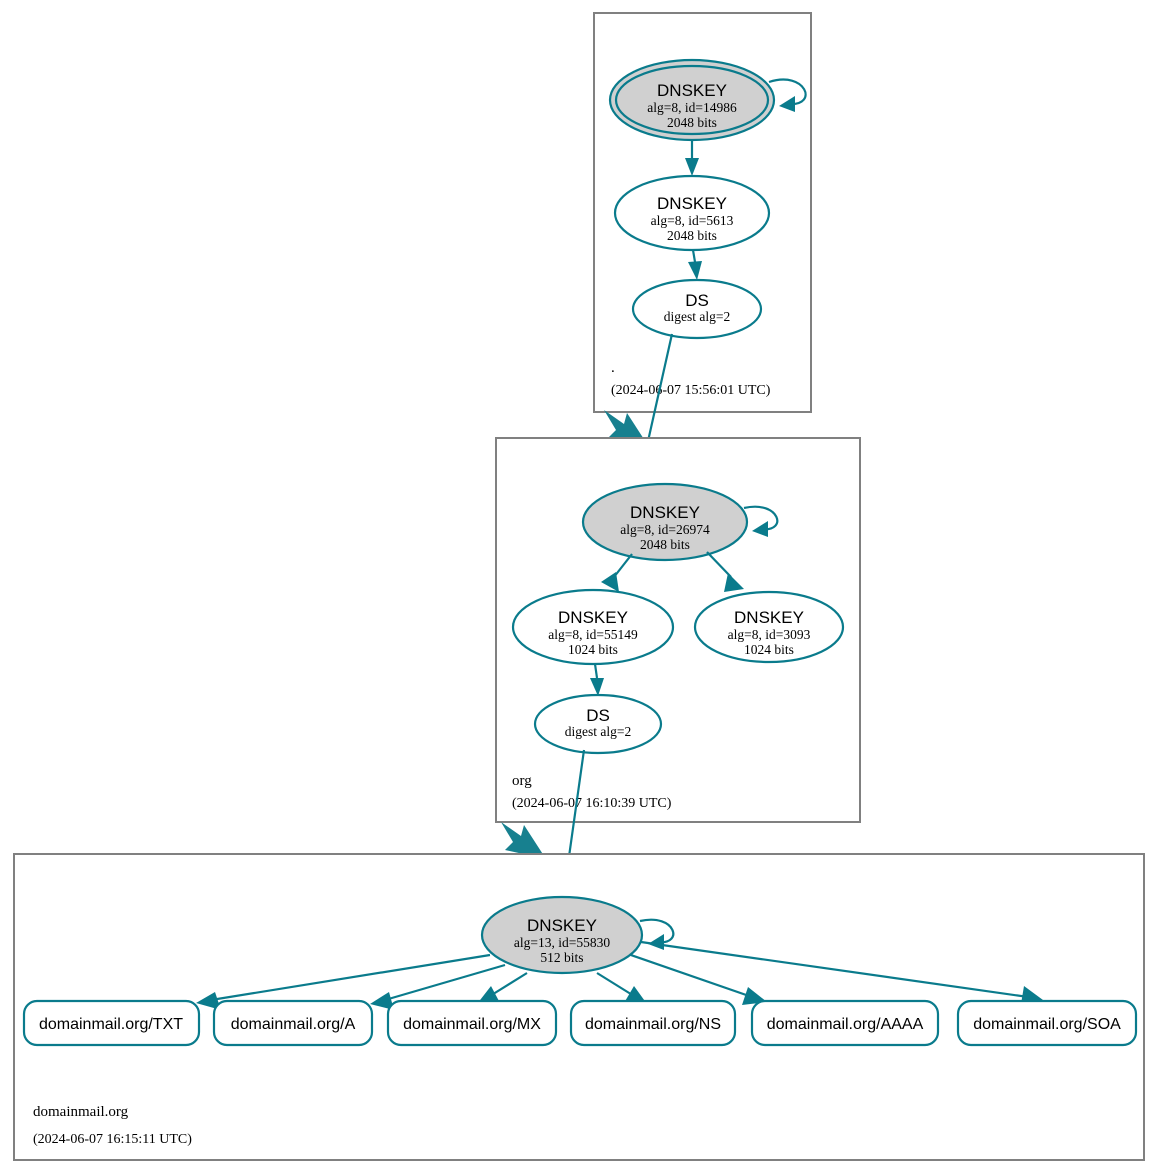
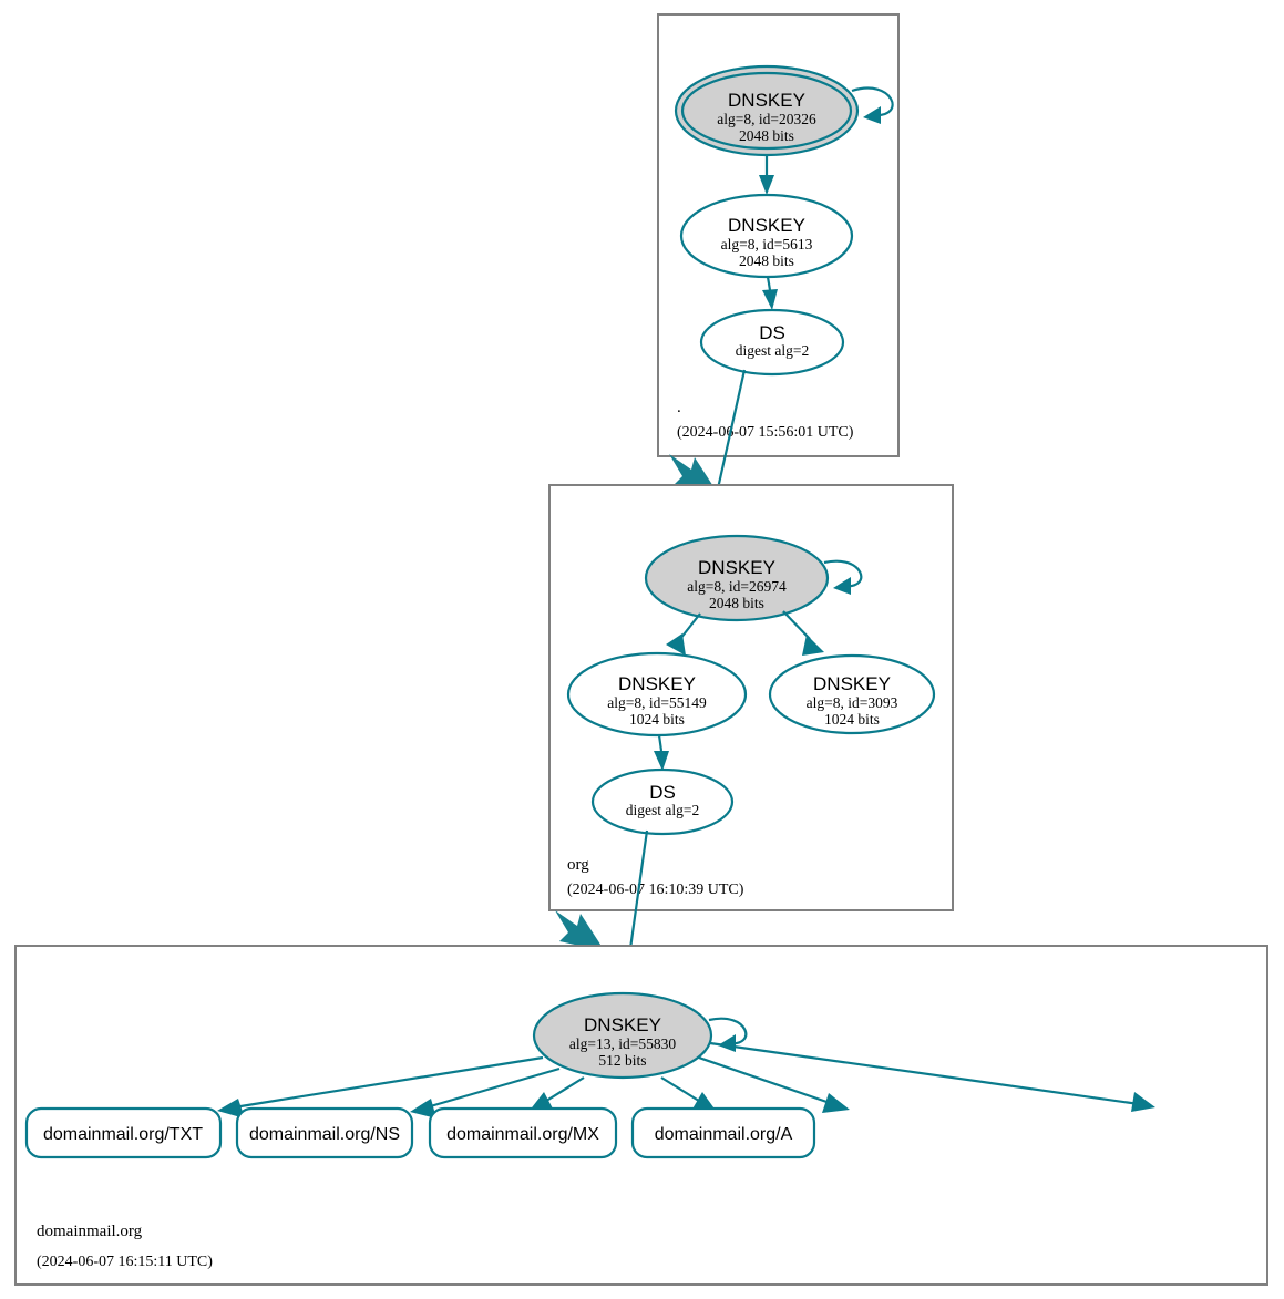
  DNSKEY
- alg=8, id=14986
+ alg=8, id=20326
  2048 bits
  DNSKEY
  alg=8, id=5613
  2048 bits
  DS
  digest alg=2
  .
  (2024-0-07 15:56:01 UTC)
  DNSKEY
  alg=8, id=26974
  2048 bits
  DNSKEY
  alg=8, id=55149
  1024 bits
  DNSKEY
  alg=8, id=3093
  1024 bits
  DS
  digest alg=2
  org
  (2024-06-07 16:10:39 UTC)
  DNSKEY
  alg=13, id=55830
  512 bits
  domainmail.org/TXT
- domainmail.org/A
+ domainmail.org/NS
  domainmail.org/MX
- domainmail.org/NS
+ domainmail.org/A
- domainmail.org/AAAA
- domainmail.org/SOA
  domainmail.org
  (2024-06-07 16:15:11 UTC)
